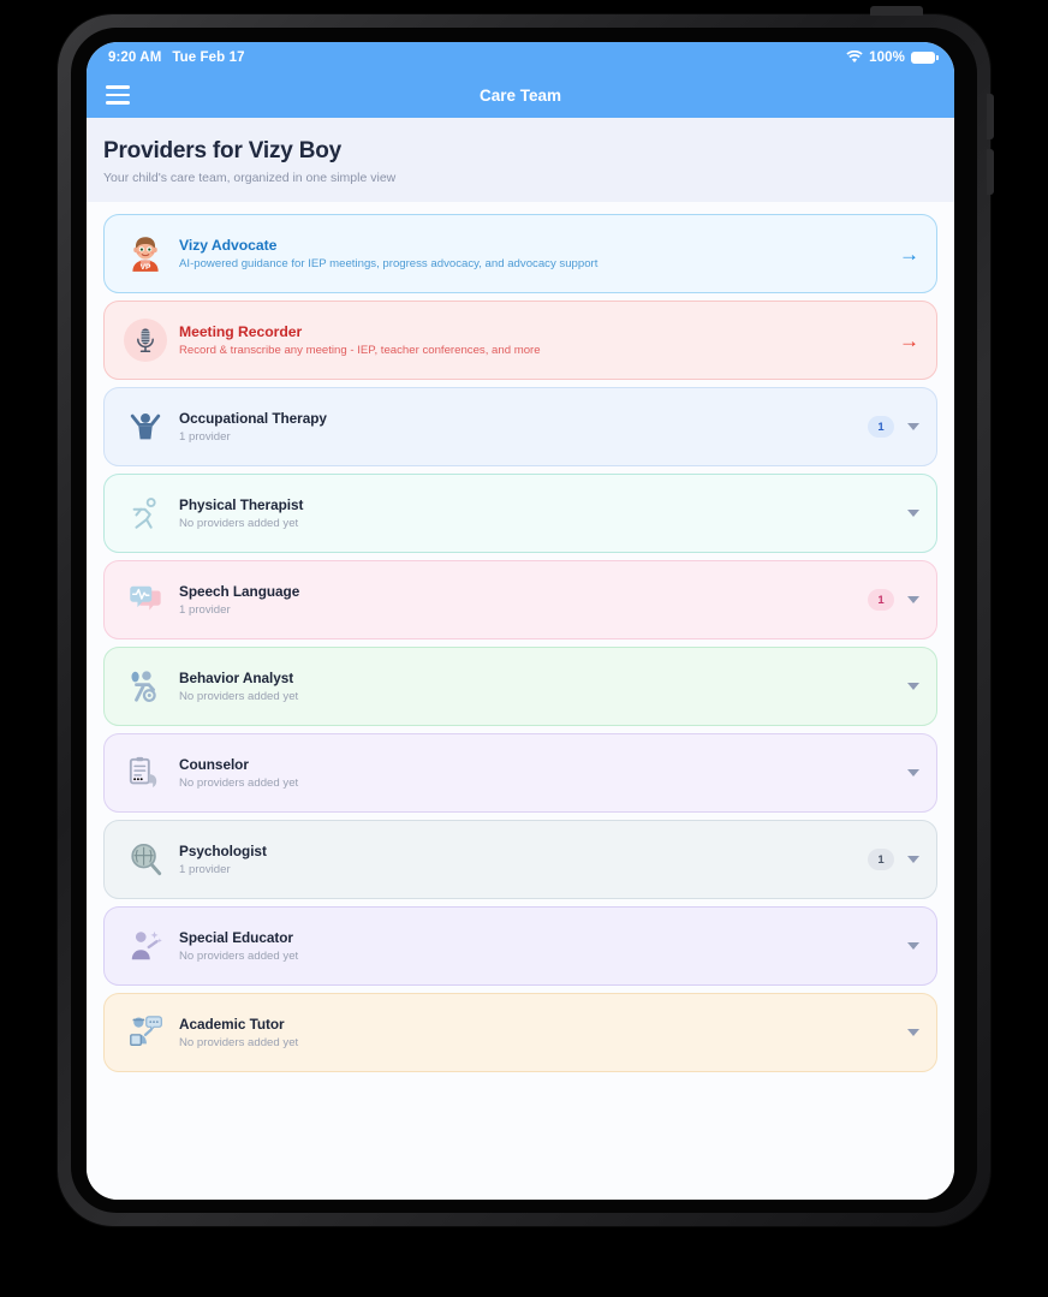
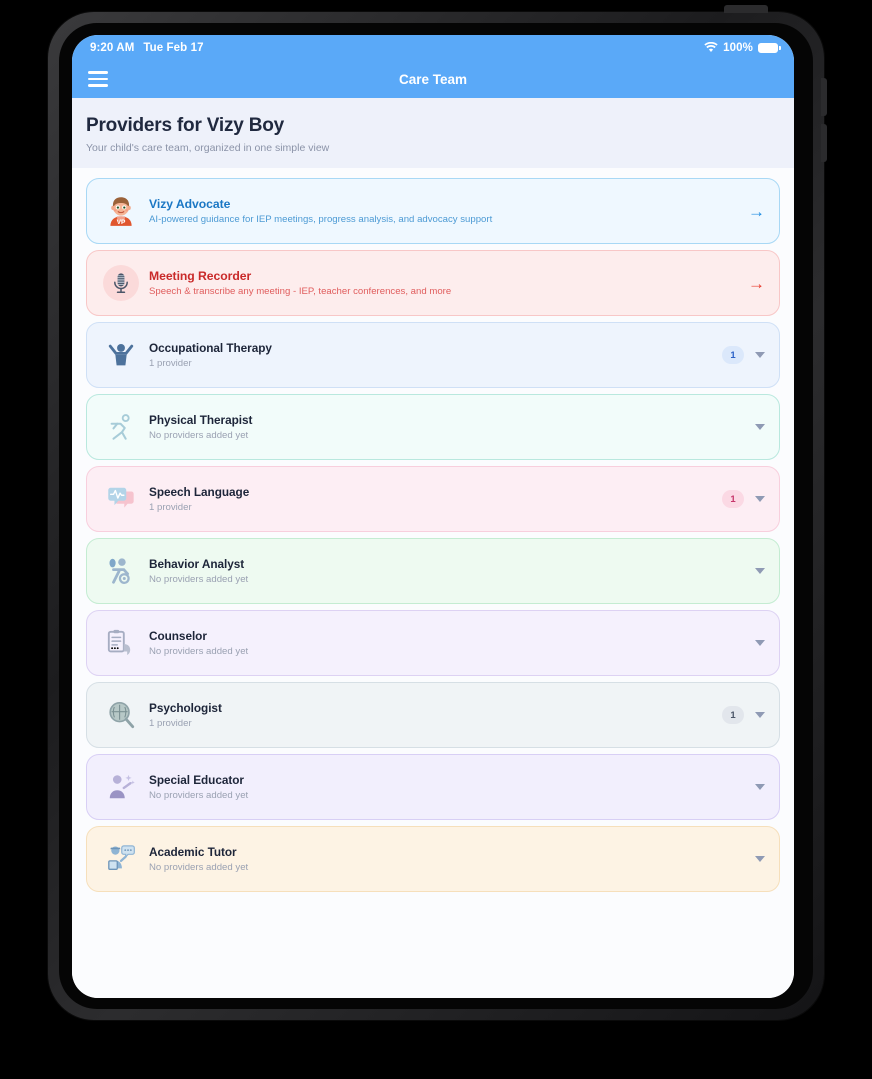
  9:20 AM
  Tue Feb 17
  100%
  Care Team
  Providers for Vizy Boy
  Your child's care team, organized in one simple view
  Vizy Advocate
- AI-powered guidance for IEP meetings, progress advocacy, and advocacy support
+ AI-powered guidance for IEP meetings, progress analysis, and advocacy support
  →
  Meeting Recorder
- Record & transcribe any meeting - IEP, teacher conferences, and more
+ Speech & transcribe any meeting - IEP, teacher conferences, and more
  →
  Occupational Therapy
  1 provider
  1
  Physical Therapist
  No providers added yet
  Speech Language
  1 provider
  1
  Behavior Analyst
  No providers added yet
  Counselor
  No providers added yet
  Psychologist
  1 provider
  1
  Special Educator
  No providers added yet
  Academic Tutor
  No providers added yet
